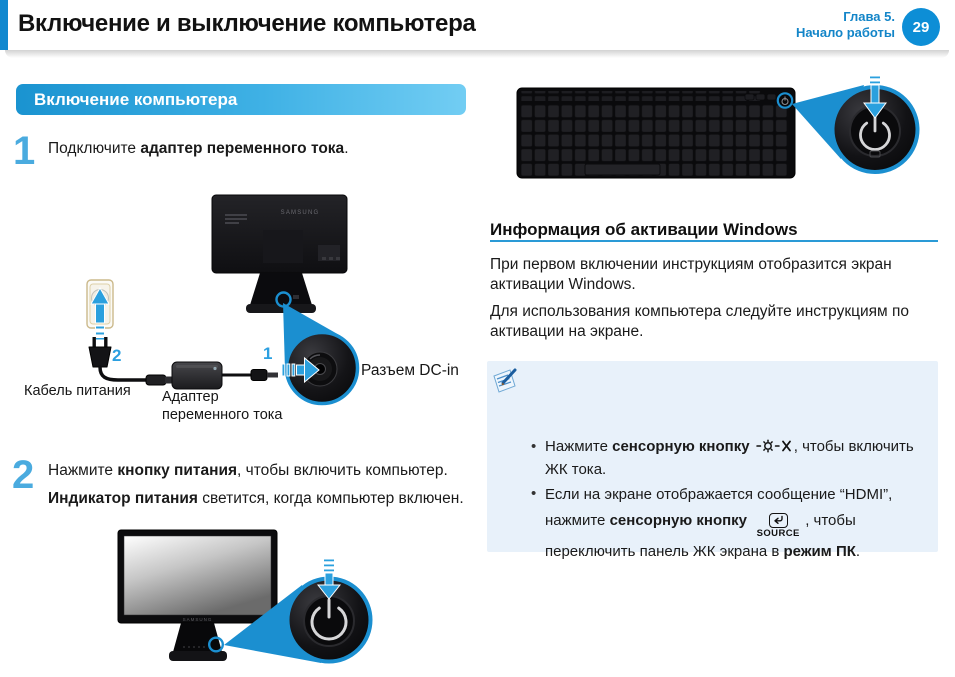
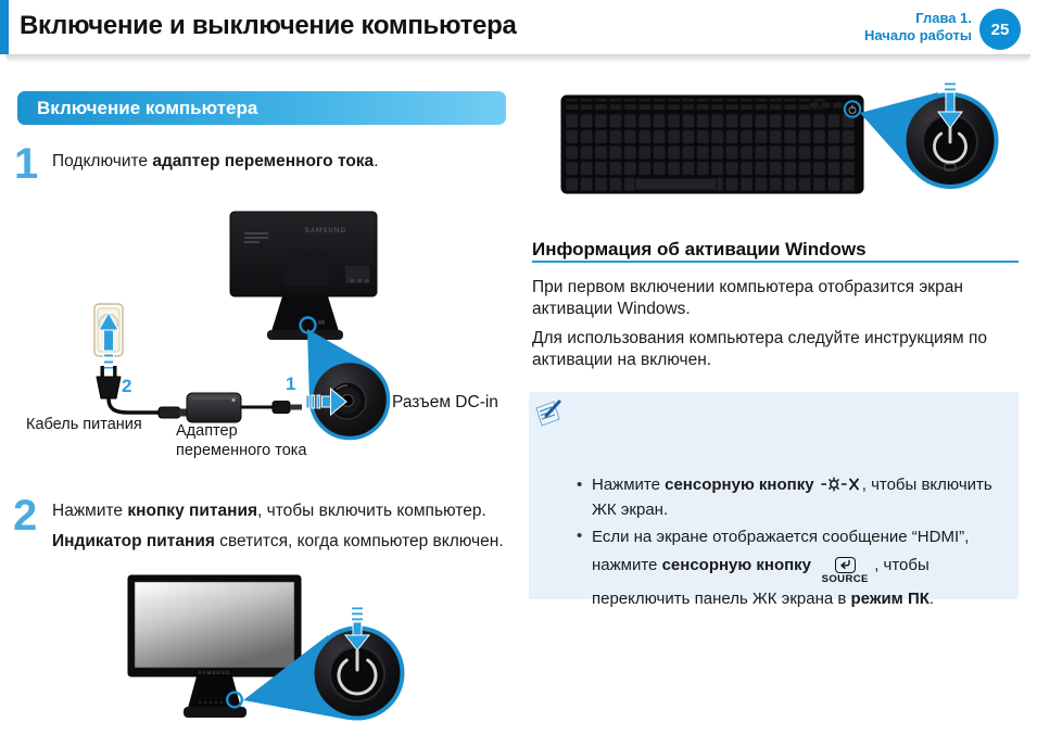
  Включение и выключение компьютера
- Глава 5.
+ Глава 1.
  Начало работы
- 29
+ 25
  Включение компьютера
  1
  Подключите адаптер переменного тока.
  2
  1
  Кабель питания
  Адаптер
  переменного тока
  Разъем DC-in
  2
  Нажмите кнопку питания, чтобы включить компьютер.
  Индикатор питания светится, когда компьютер включен.
  Информация об активации Windows
- При первом включении инструкциям отобразится экран активации Windows.
+ При первом включении компьютера отобразится экран активации Windows.
- Для использования компьютера следуйте инструкциям по активации на экране.
+ Для использования компьютера следуйте инструкциям по активации на включен.
  •
- Нажмите сенсорную кнопку , чтобы включить ЖК тока.
+ Нажмите сенсорную кнопку , чтобы включить ЖК экран.
  •
  Если на экране отображается сообщение “HDMI”, нажмите сенсорную кнопку
  SOURCE
  , чтобы переключить панель ЖК экрана в режим ПК.
